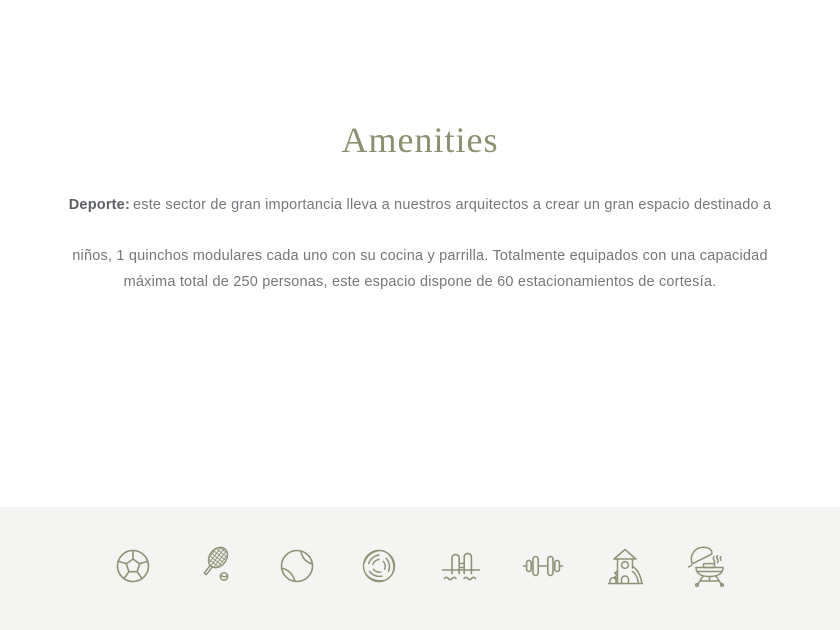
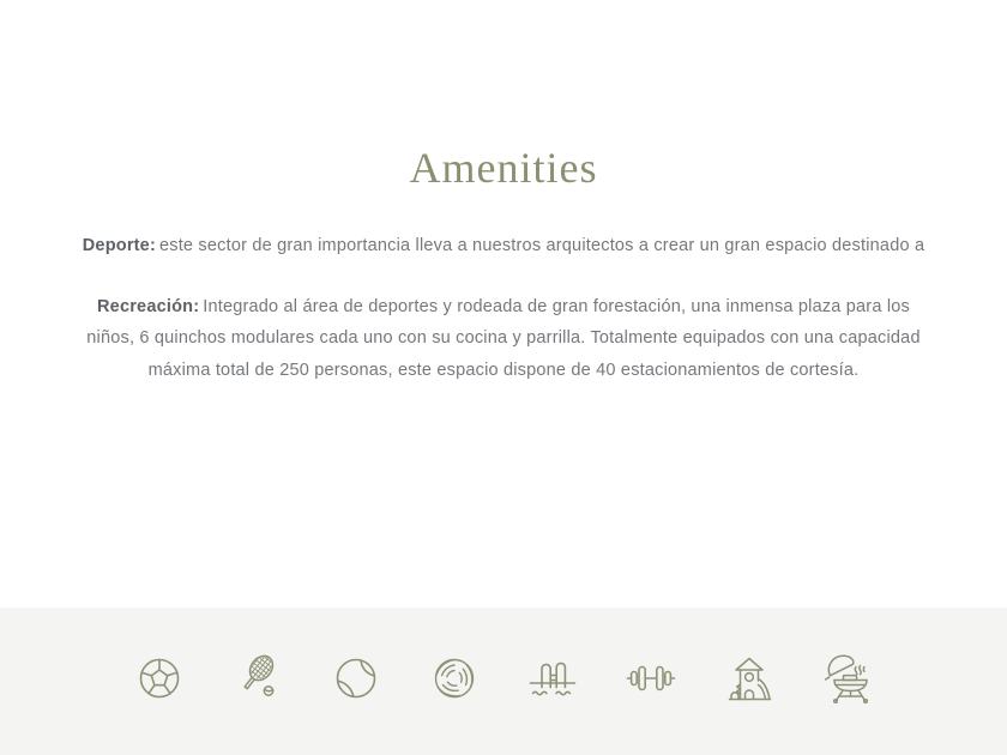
  Amenities
  Deporte: este sector de gran importancia lleva a nuestros arquitectos a crear un gran espacio destinado a
+ Recreación: Integrado al área de deportes y rodeada de gran forestación, una inmensa plaza para los
- niños, 1 quinchos modulares cada uno con su cocina y parrilla. Totalmente equipados con una capacidad
+ niños, 6 quinchos modulares cada uno con su cocina y parrilla. Totalmente equipados con una capacidad
- máxima total de 250 personas, este espacio dispone de 60 estacionamientos de cortesía.
+ máxima total de 250 personas, este espacio dispone de 40 estacionamientos de cortesía.
